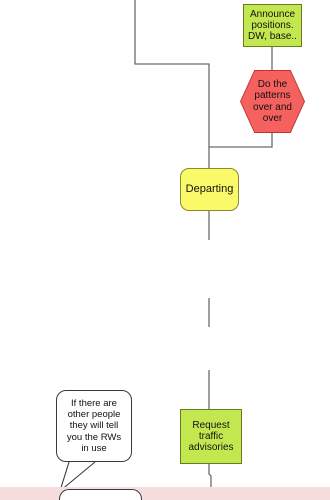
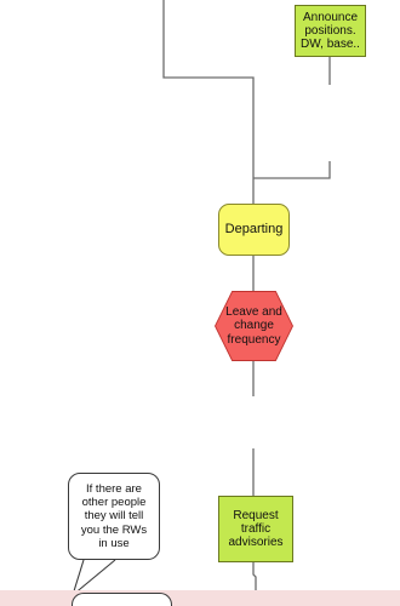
  Announce
  positions.
  DW, base..
- Do the
- patterns
- over and
- over
  Departing
+ Leave and
+ change
+ frequency
  Request
  traffic
  advisories
  If there are
  other people
  they will tell
  you the RWs
  in use
